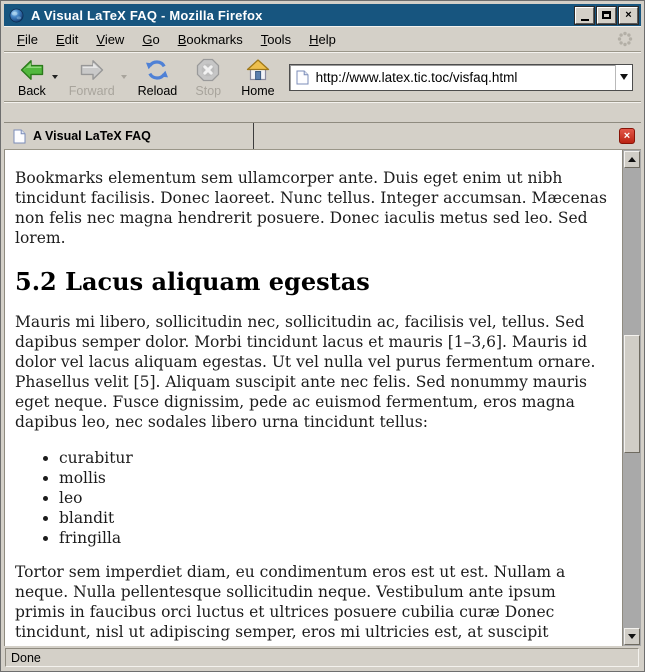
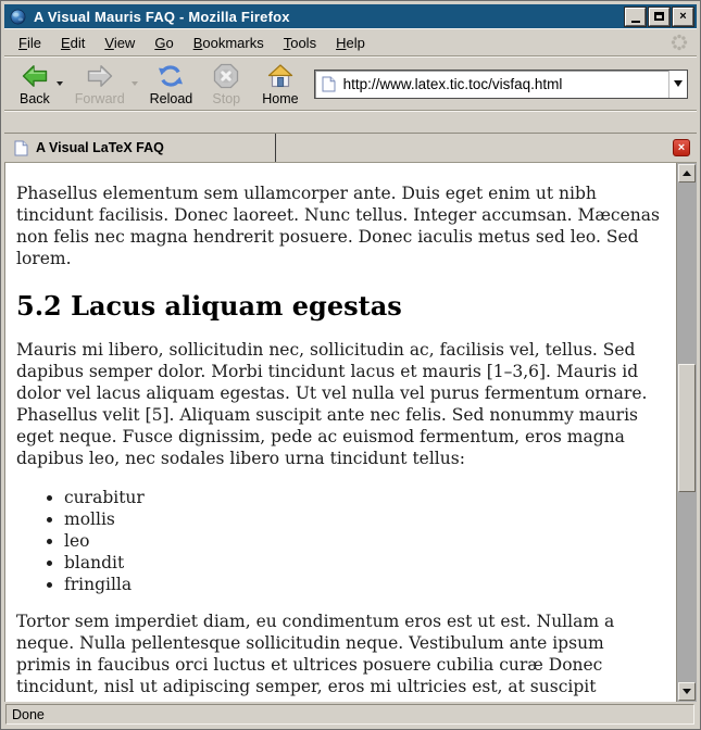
- A Visual LaTeX FAQ - Mozilla Firefox
+ A Visual Mauris FAQ - Mozilla Firefox
  ×
  File
  Edit
  View
  Go
  Bookmarks
  Tools
  Help
  Back
  Forward
  Reload
  Stop
  Home
  http://www.latex.tic.toc/visfaq.html
  A Visual LaTeX FAQ
  ×
- Bookmarks elementum sem ullamcorper ante. Duis eget enim ut nibh tincidunt facilisis. Donec laoreet. Nunc tellus. Integer accumsan. Mæcenas non felis nec magna hendrerit posuere. Donec iaculis metus sed leo. Sed lorem.
+ Phasellus elementum sem ullamcorper ante. Duis eget enim ut nibh tincidunt facilisis. Donec laoreet. Nunc tellus. Integer accumsan. Mæcenas non felis nec magna hendrerit posuere. Donec iaculis metus sed leo. Sed lorem.
  5.2 Lacus aliquam egestas
  Mauris mi libero, sollicitudin nec, sollicitudin ac, facilisis vel, tellus. Sed dapibus semper dolor. Morbi tincidunt lacus et mauris [1–3,6]. Mauris id dolor vel lacus aliquam egestas. Ut vel nulla vel purus fermentum ornare. Phasellus velit [5]. Aliquam suscipit ante nec felis. Sed nonummy mauris eget neque. Fusce dignissim, pede ac euismod fermentum, eros magna dapibus leo, nec sodales libero urna tincidunt tellus:
  curabitur
  mollis
  leo
  blandit
  fringilla
  Tortor sem imperdiet diam, eu condimentum eros est ut est. Nullam a neque. Nulla pellentesque sollicitudin neque. Vestibulum ante ipsum primis in faucibus orci luctus et ultrices posuere cubilia curæ Donec tincidunt, nisl ut adipiscing semper, eros mi ultricies est, at suscipit
  Done
